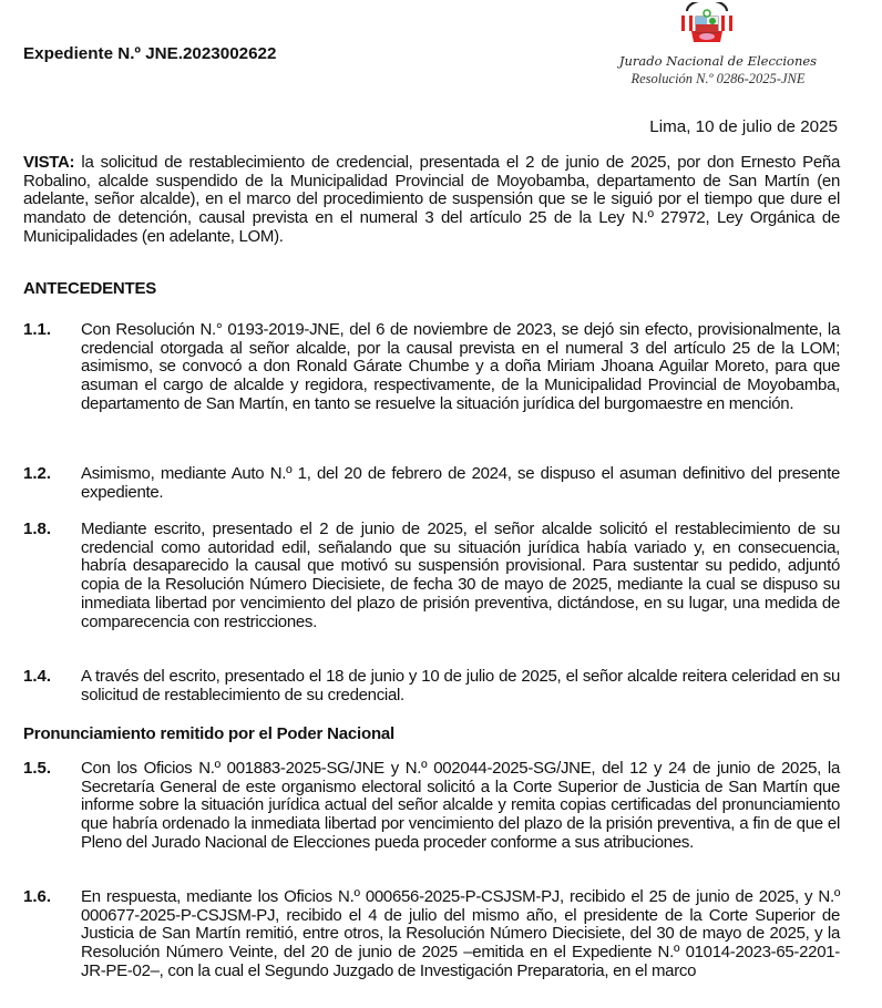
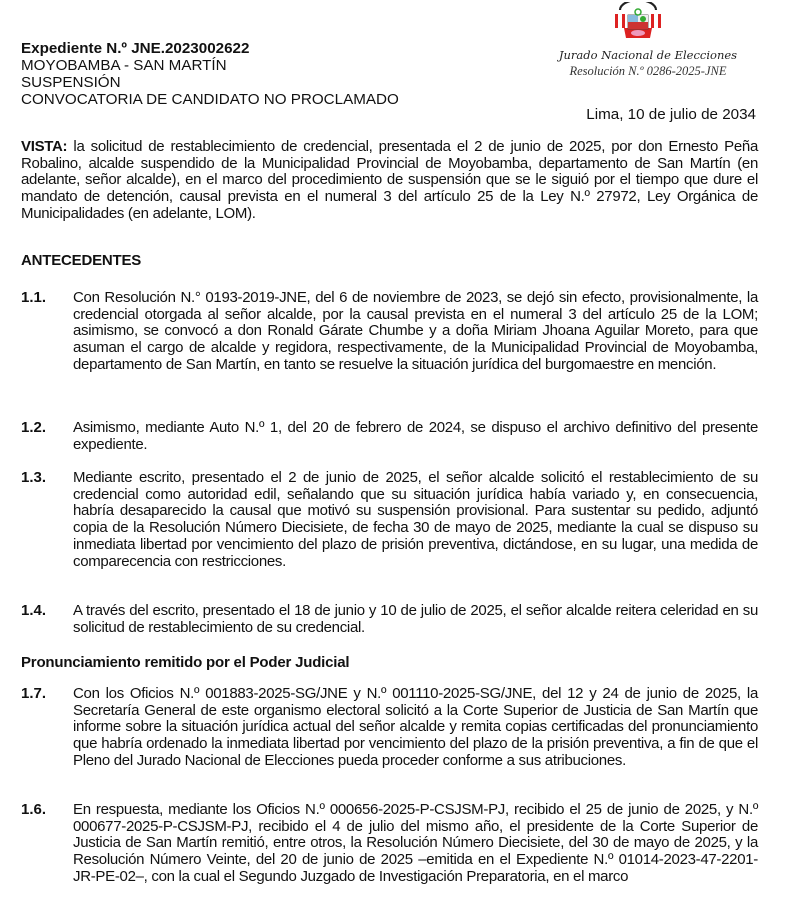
  Expediente N.º JNE.2023002622
+ MOYOBAMBA - SAN MARTÍN
+ SUSPENSIÓN
+ CONVOCATORIA DE CANDIDATO NO PROCLAMADO
  Jurado Nacional de Elecciones
  Resolución N.º 0286-2025-JNE
- Lima, 10 de julio de 2025
+ Lima, 10 de julio de 2034
  VISTA: la solicitud de restablecimiento de credencial, presentada el 2 de junio de 2025, por don Ernesto Peña Robalino, alcalde suspendido de la Municipalidad Provincial de Moyobamba, departamento de San Martín (en adelante, señor alcalde), en el marco del procedimiento de suspensión que se le siguió por el tiempo que dure el mandato de detención, causal prevista en el numeral 3 del artículo 25 de la Ley N.º 27972, Ley Orgánica de Municipalidades (en adelante, LOM).
  ANTECEDENTES
  1.1.
  Con Resolución N.° 0193-2019-JNE, del 6 de noviembre de 2023, se dejó sin efecto, provisionalmente, la credencial otorgada al señor alcalde, por la causal prevista en el numeral 3 del artículo 25 de la LOM; asimismo, se convocó a don Ronald Gárate Chumbe y a doña Miriam Jhoana Aguilar Moreto, para que asuman el cargo de alcalde y regidora, respectivamente, de la Municipalidad Provincial de Moyobamba, departamento de San Martín, en tanto se resuelve la situación jurídica del burgomaestre en mención.
  1.2.
- Asimismo, mediante Auto N.º 1, del 20 de febrero de 2024, se dispuso el asuman definitivo del presente expediente.
+ Asimismo, mediante Auto N.º 1, del 20 de febrero de 2024, se dispuso el archivo definitivo del presente expediente.
- 1.8.
+ 1.3.
  Mediante escrito, presentado el 2 de junio de 2025, el señor alcalde solicitó el restablecimiento de su credencial como autoridad edil, señalando que su situación jurídica había variado y, en consecuencia, habría desaparecido la causal que motivó su suspensión provisional. Para sustentar su pedido, adjuntó copia de la Resolución Número Diecisiete, de fecha 30 de mayo de 2025, mediante la cual se dispuso su inmediata libertad por vencimiento del plazo de prisión preventiva, dictándose, en su lugar, una medida de comparecencia con restricciones.
  1.4.
  A través del escrito, presentado el 18 de junio y 10 de julio de 2025, el señor alcalde reitera celeridad en su solicitud de restablecimiento de su credencial.
- Pronunciamiento remitido por el Poder Nacional
+ Pronunciamiento remitido por el Poder Judicial
- 1.5.
+ 1.7.
- Con los Oficios N.º 001883-2025-SG/JNE y N.º 002044-2025-SG/JNE, del 12 y 24 de junio de 2025, la Secretaría General de este organismo electoral solicitó a la Corte Superior de Justicia de San Martín que informe sobre la situación jurídica actual del señor alcalde y remita copias certificadas del pronunciamiento que habría ordenado la inmediata libertad por vencimiento del plazo de la prisión preventiva, a fin de que el Pleno del Jurado Nacional de Elecciones pueda proceder conforme a sus atribuciones.
+ Con los Oficios N.º 001883-2025-SG/JNE y N.º 001110-2025-SG/JNE, del 12 y 24 de junio de 2025, la Secretaría General de este organismo electoral solicitó a la Corte Superior de Justicia de San Martín que informe sobre la situación jurídica actual del señor alcalde y remita copias certificadas del pronunciamiento que habría ordenado la inmediata libertad por vencimiento del plazo de la prisión preventiva, a fin de que el Pleno del Jurado Nacional de Elecciones pueda proceder conforme a sus atribuciones.
  1.6.
- En respuesta, mediante los Oficios N.º 000656-2025-P-CSJSM-PJ, recibido el 25 de junio de 2025, y N.º 000677-2025-P-CSJSM-PJ, recibido el 4 de julio del mismo año, el presidente de la Corte Superior de Justicia de San Martín remitió, entre otros, la Resolución Número Diecisiete, del 30 de mayo de 2025, y la Resolución Número Veinte, del 20 de junio de 2025 –emitida en el Expediente N.º 01014-2023-65-2201-JR-PE-02–, con la cual el Segundo Juzgado de Investigación Preparatoria, en el marco
+ En respuesta, mediante los Oficios N.º 000656-2025-P-CSJSM-PJ, recibido el 25 de junio de 2025, y N.º 000677-2025-P-CSJSM-PJ, recibido el 4 de julio del mismo año, el presidente de la Corte Superior de Justicia de San Martín remitió, entre otros, la Resolución Número Diecisiete, del 30 de mayo de 2025, y la Resolución Número Veinte, del 20 de junio de 2025 –emitida en el Expediente N.º 01014-2023-47-2201-JR-PE-02–, con la cual el Segundo Juzgado de Investigación Preparatoria, en el marco
